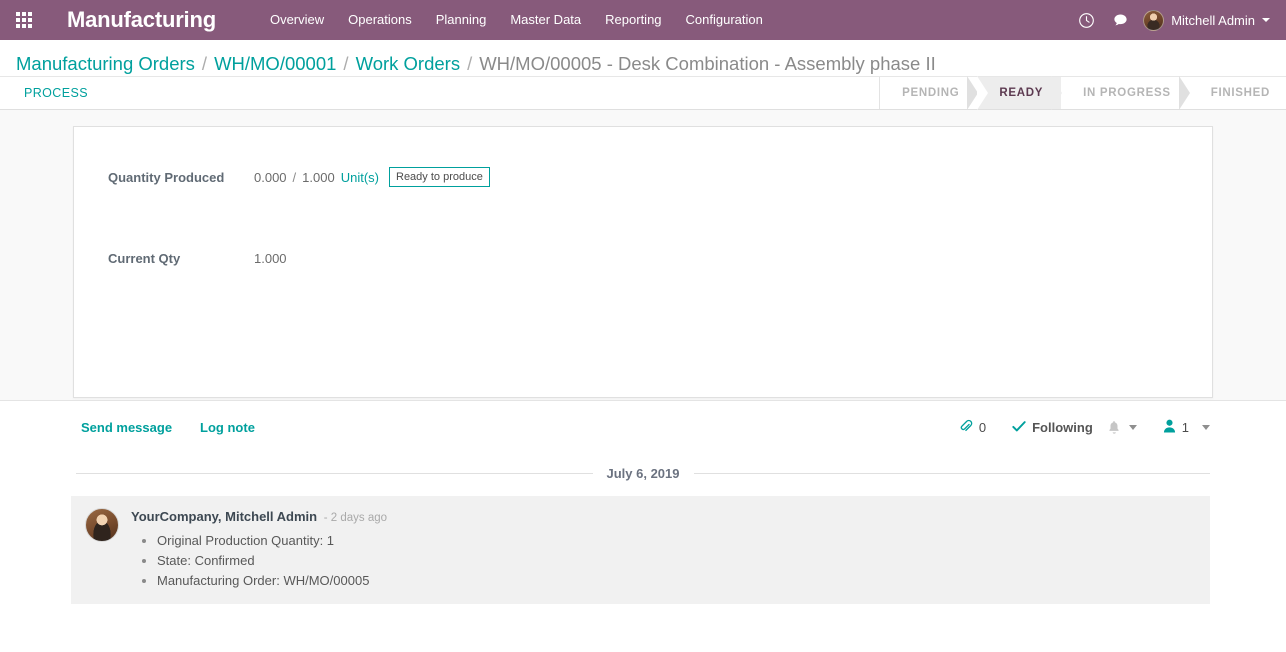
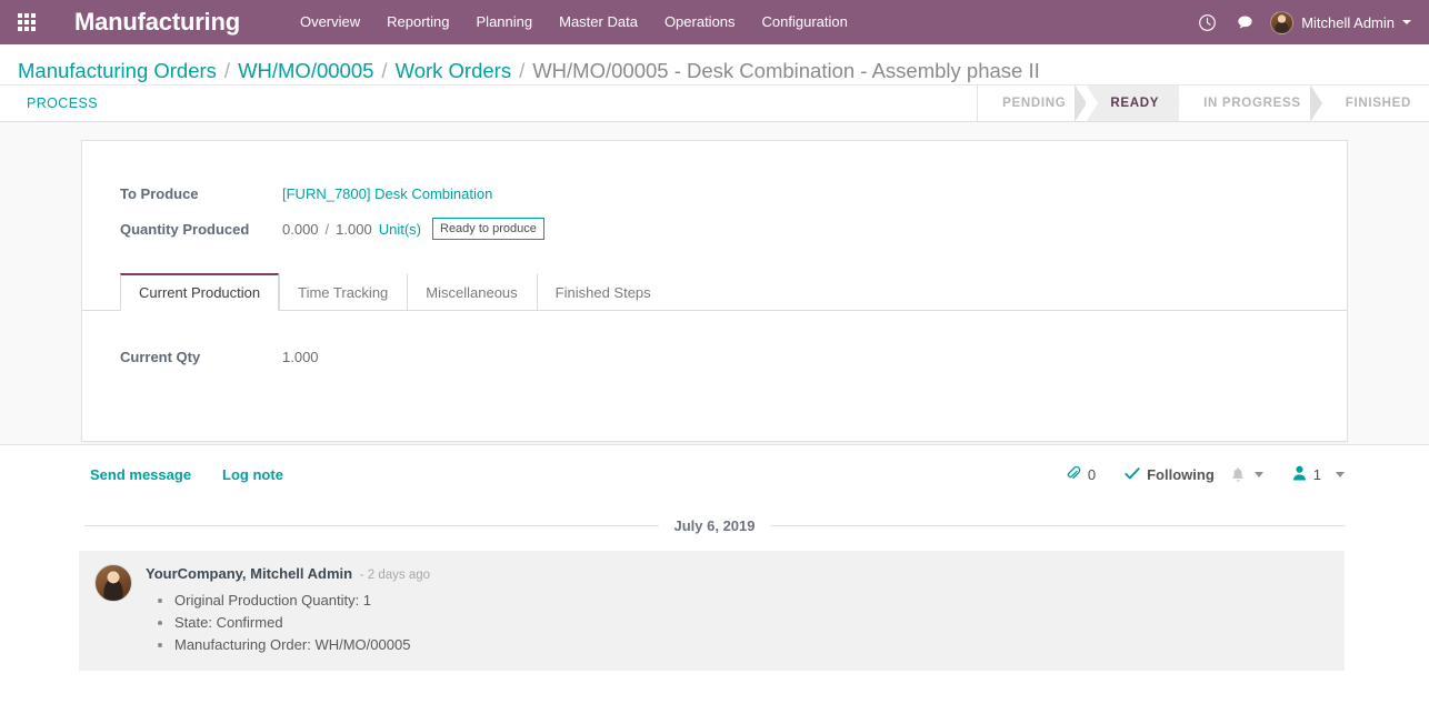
  Manufacturing
  Overview
- Operations
+ Reporting
  Planning
  Master Data
- Reporting
+ Operations
  Configuration
  Mitchell Admin
  Manufacturing Orders
  /
- WH/MO/00001
+ WH/MO/00005
  /
  Work Orders
  /
  WH/MO/00005 - Desk Combination - Assembly phase II
  PROCESS
  PENDING
  READY
  IN PROGRESS
  FINISHED
+ To Produce
+ [FURN_7800] Desk Combination
  Quantity Produced
  0.000
  /
  1.000
  Unit(s)
  Ready to produce
+ Current Production
+ Time Tracking
+ Miscellaneous
+ Finished Steps
  Current Qty
  1.000
  Send message
  Log note
  0
  Following
  1
  July 6, 2019
  YourCompany, Mitchell Admin - 2 days ago
  Original Production Quantity: 1
  State: Confirmed
  Manufacturing Order: WH/MO/00005
